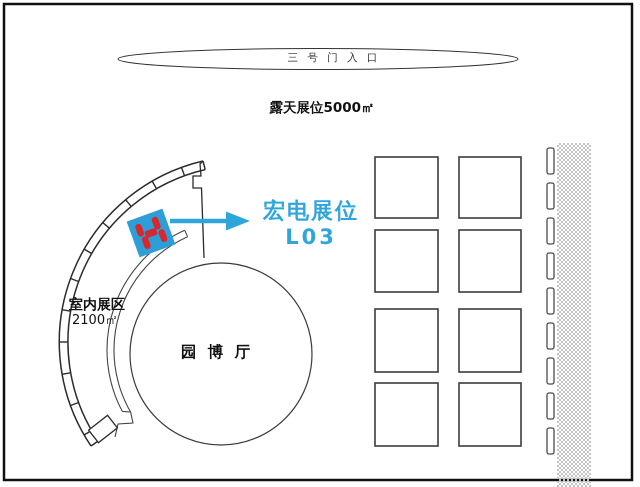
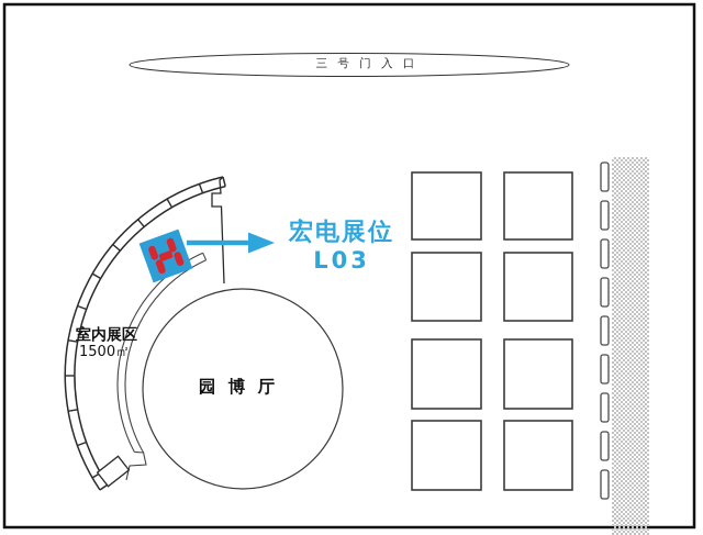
  三 号 门 入 口
- 露天展位5000㎡
  宏电展位
  L03
  室内展区
- 2100㎡
+ 1500㎡
  园 博 厅
